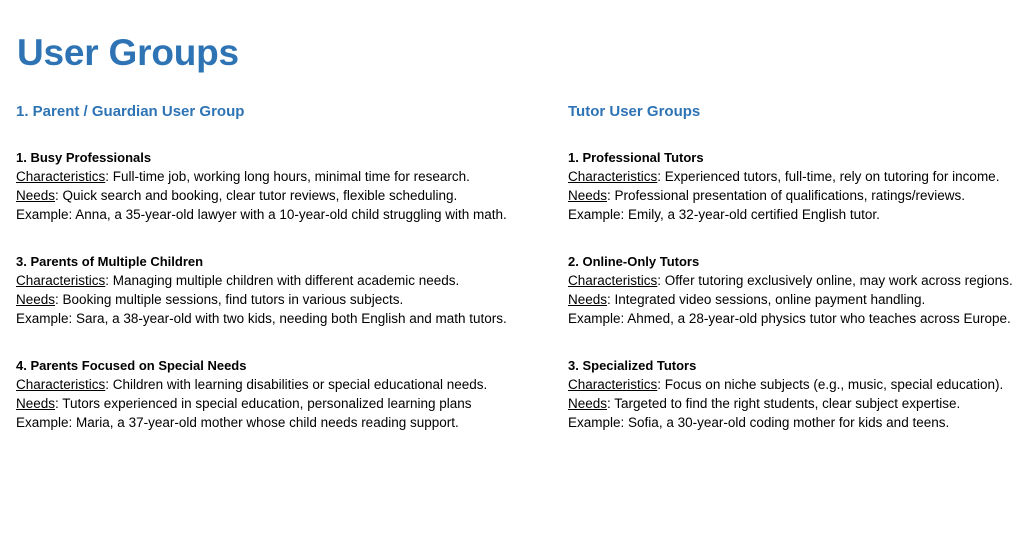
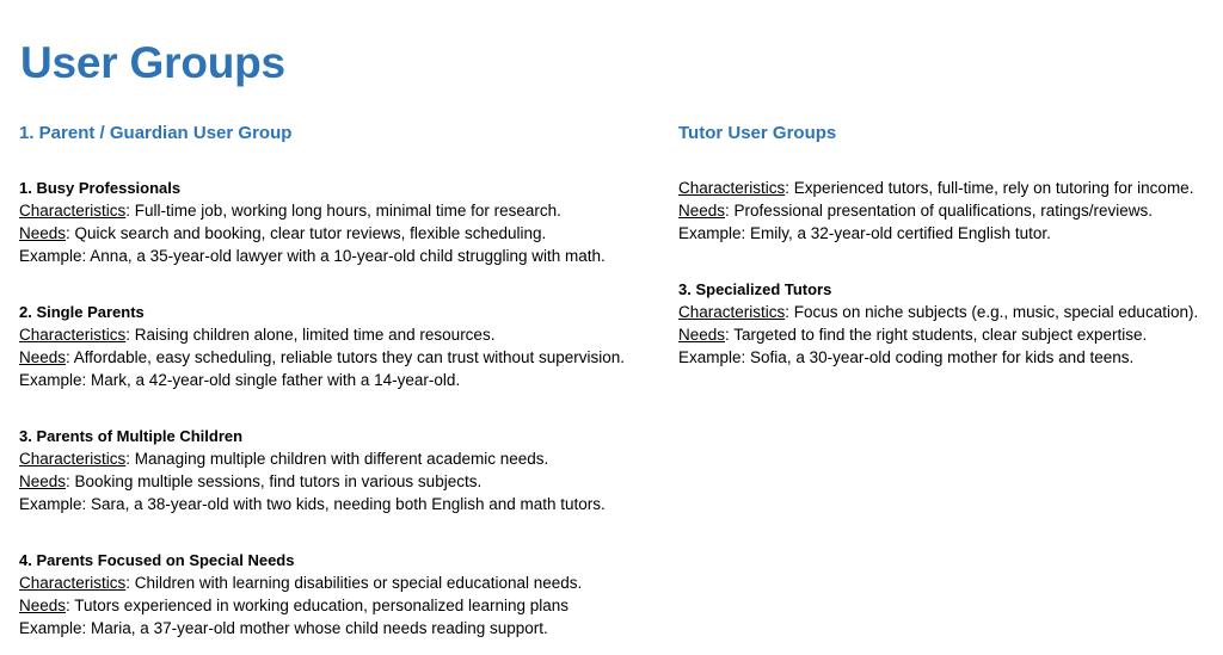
  User Groups
  1. Parent / Guardian User Group
  1. Busy Professionals
  Characteristics: Full-time job, working long hours, minimal time for research.
  Needs: Quick search and booking, clear tutor reviews, flexible scheduling.
  Example: Anna, a 35-year-old lawyer with a 10-year-old child struggling with math.
+ 2. Single Parents
+ Characteristics: Raising children alone, limited time and resources.
+ Needs: Affordable, easy scheduling, reliable tutors they can trust without supervision.
+ Example: Mark, a 42-year-old single father with a 14-year-old.
  3. Parents of Multiple Children
  Characteristics: Managing multiple children with different academic needs.
  Needs: Booking multiple sessions, find tutors in various subjects.
  Example: Sara, a 38-year-old with two kids, needing both English and math tutors.
  4. Parents Focused on Special Needs
  Characteristics: Children with learning disabilities or special educational needs.
- Needs: Tutors experienced in special education, personalized learning plans
+ Needs: Tutors experienced in working education, personalized learning plans
  Example: Maria, a 37-year-old mother whose child needs reading support.
  Tutor User Groups
- 1. Professional Tutors
  Characteristics: Experienced tutors, full-time, rely on tutoring for income.
  Needs: Professional presentation of qualifications, ratings/reviews.
  Example: Emily, a 32-year-old certified English tutor.
- 2. Online-Only Tutors
- Characteristics: Offer tutoring exclusively online, may work across regions.
- Needs: Integrated video sessions, online payment handling.
- Example: Ahmed, a 28-year-old physics tutor who teaches across Europe.
  3. Specialized Tutors
  Characteristics: Focus on niche subjects (e.g., music, special education).
  Needs: Targeted to find the right students, clear subject expertise.
  Example: Sofia, a 30-year-old coding mother for kids and teens.
